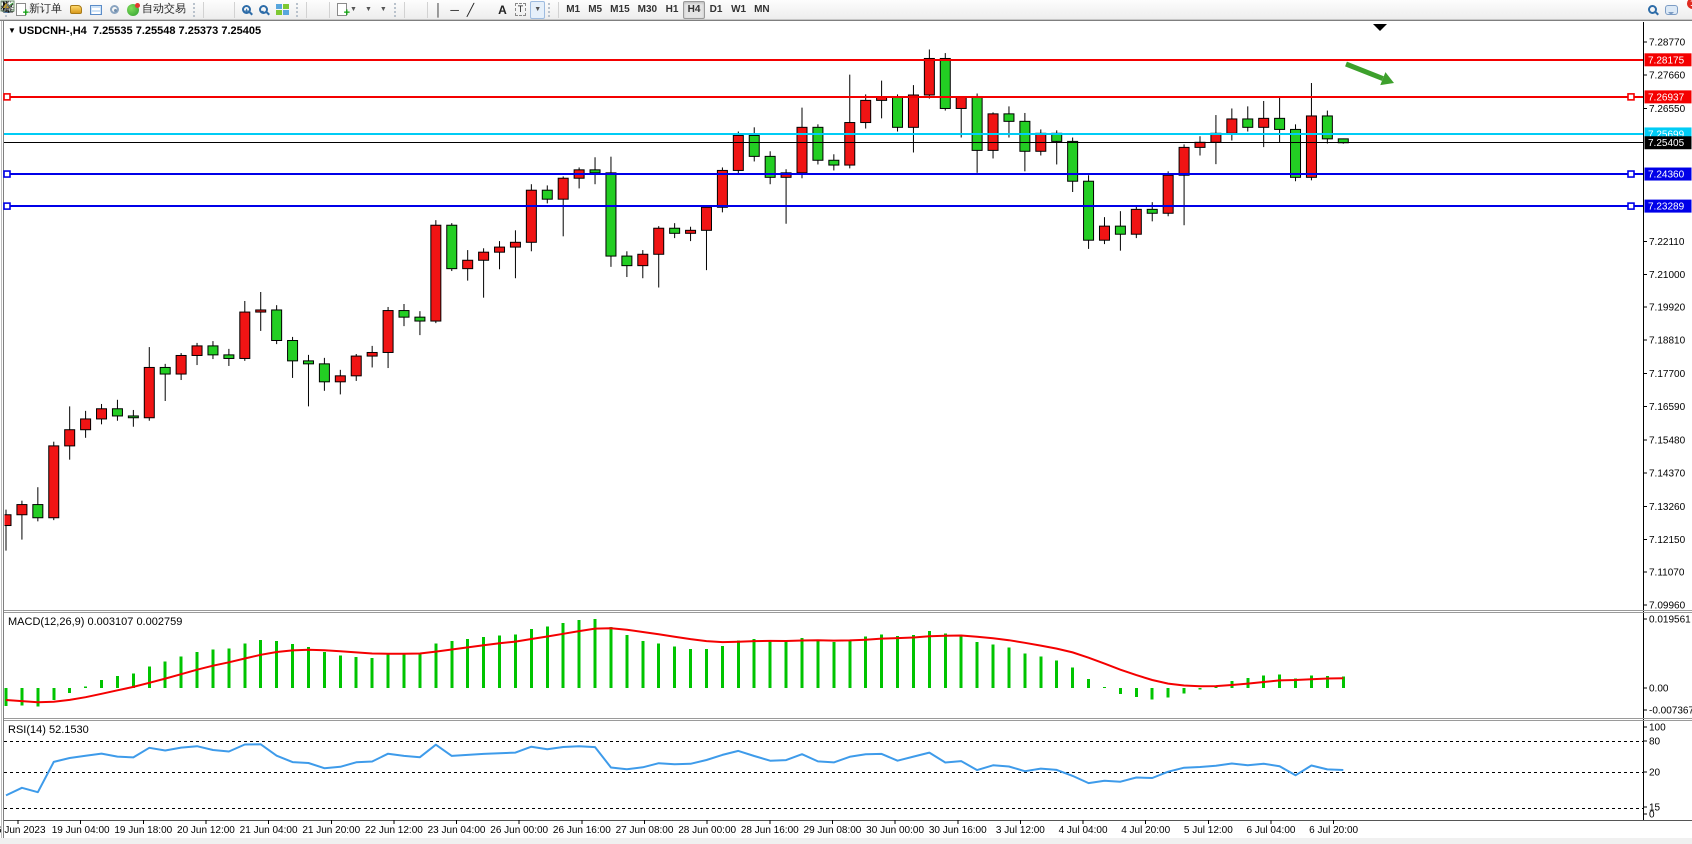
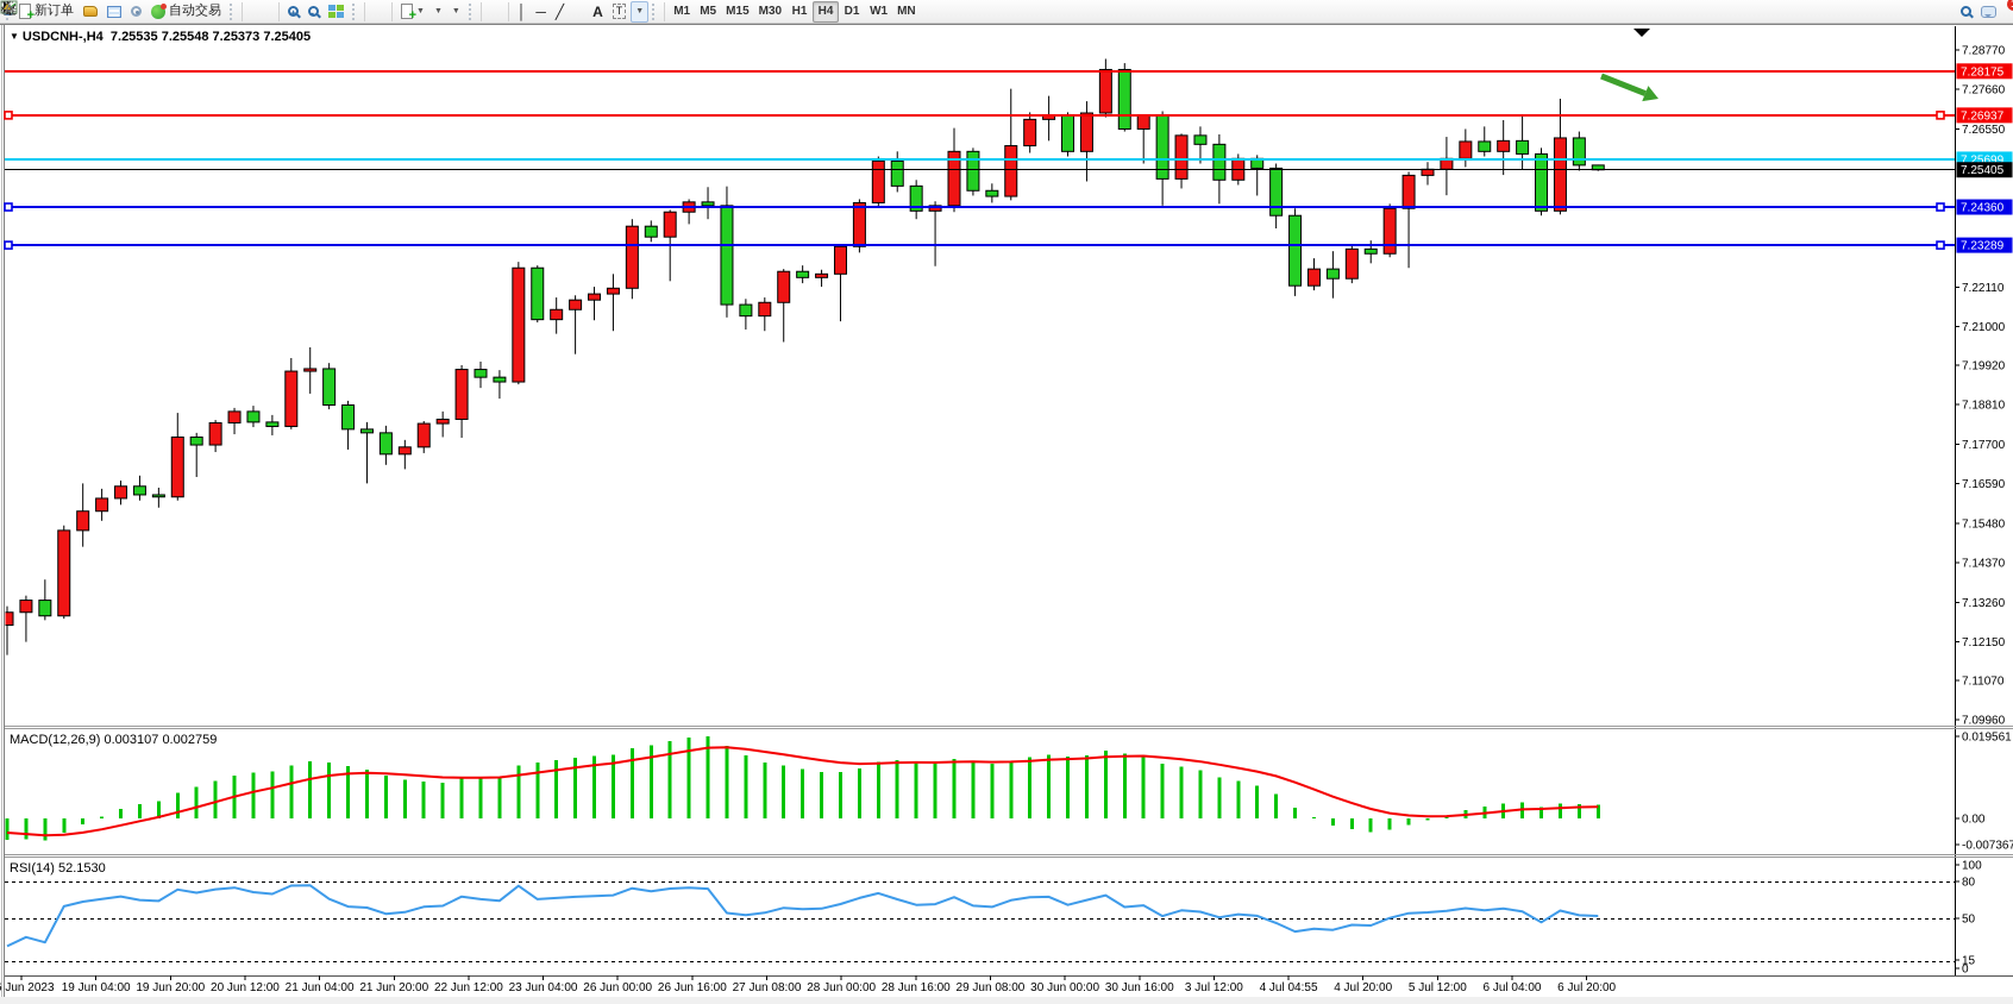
  +
  新订单
  自动交易
  +
  -
  +
  │
  ─
  ╱
  A
  T
  M1
  M5
  M15
  M30
  H1
  H4
  D1
  W1
  MN
  7.28175
  7.26937
  7.25699
  7.24360
  7.23289
  7.25405
  7.28770
  7.27660
  7.26550
  7.22110
  7.21000
  7.19920
  7.18810
  7.17700
  7.16590
  7.15480
  7.14370
  7.13260
  7.12150
  7.11070
  7.09960
  0.019561
  0.00
  -0.007367
  100
  80
- 20
+ 50
  15
  0
  Jun 2023
  19 Jun 04:00
- 19 Jun 18:00
+ 19 Jun 20:00
  20 Jun 12:00
  21 Jun 04:00
  21 Jun 20:00
  22 Jun 12:00
  23 Jun 04:00
  26 Jun 00:00
  26 Jun 16:00
  27 Jun 08:00
  28 Jun 00:00
  28 Jun 16:00
  29 Jun 08:00
  30 Jun 00:00
  30 Jun 16:00
  3 Jul 12:00
- 4 Jul 04:00
+ 4 Jul 04:55
  4 Jul 20:00
  5 Jul 12:00
  6 Jul 04:00
  6 Jul 20:00
  ▼ USDCNH-,H4 7.25535 7.25548 7.25373 7.25405
  MACD(12,26,9) 0.003107 0.002759
  RSI(14) 52.1530
